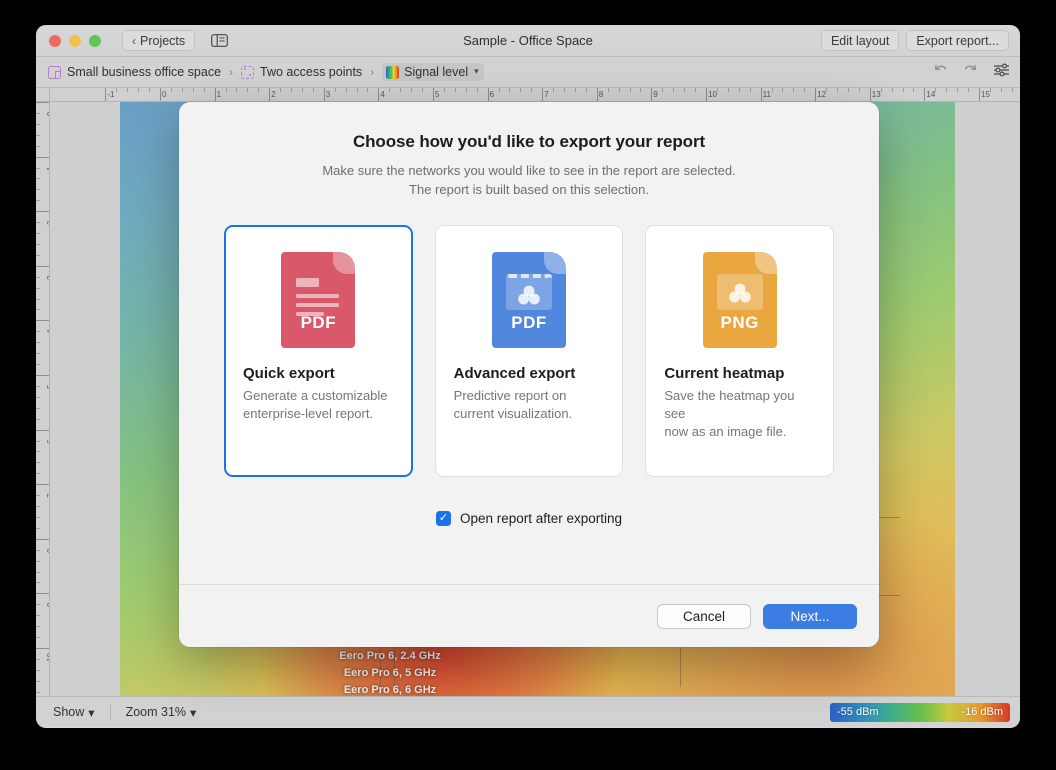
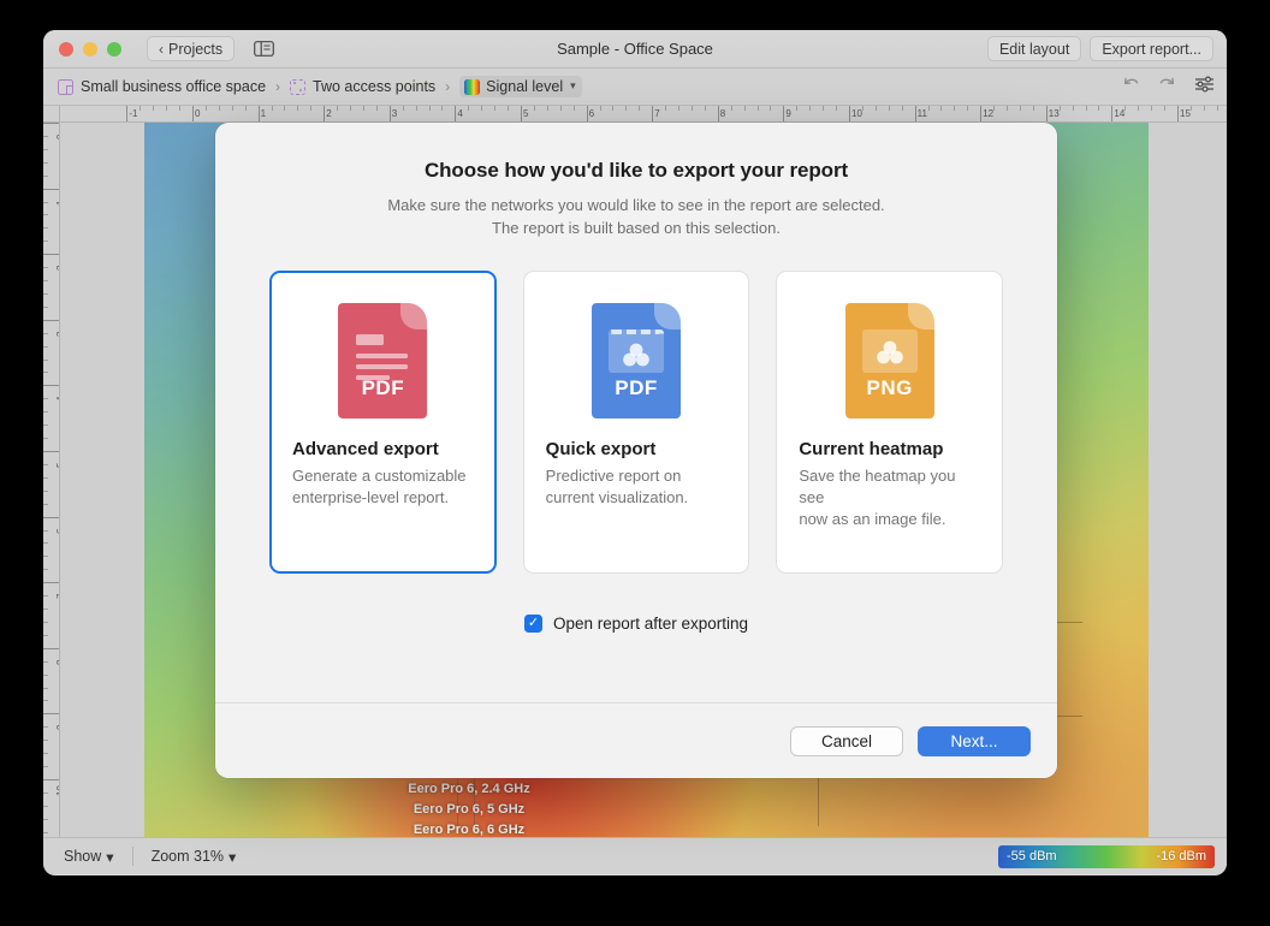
  ‹
  Projects
  Sample - Office Space
  Edit layout
  Export report...
  Small business office space
  ›
  Two access points
  ›
  Signal level
  ▾
  Eero Pro 6, 2.4 GHz
  Eero Pro 6, 5 GHz
  Eero Pro 6, 6 GHz
  -1
  0
  1
  2
  3
  4
  5
  6
  7
  8
  9
  10
  11
  12
  13
  14
  15
  Show
  ▾
  Zoom 31%
  ▾
  -55 dBm
  -16 dBm
  Choose how you'd like to export your report
  Make sure the networks you would like to see in the report are selected.
  The report is built based on this selection.
  PDF
- Quick export
+ Advanced export
  Generate a customizable
  enterprise-level report.
  PDF
- Advanced export
+ Quick export
  Predictive report on
  current visualization.
  PNG
  Current heatmap
  Save the heatmap you see
  now as an image file.
  ✓
  Open report after exporting
  Cancel
  Next...
